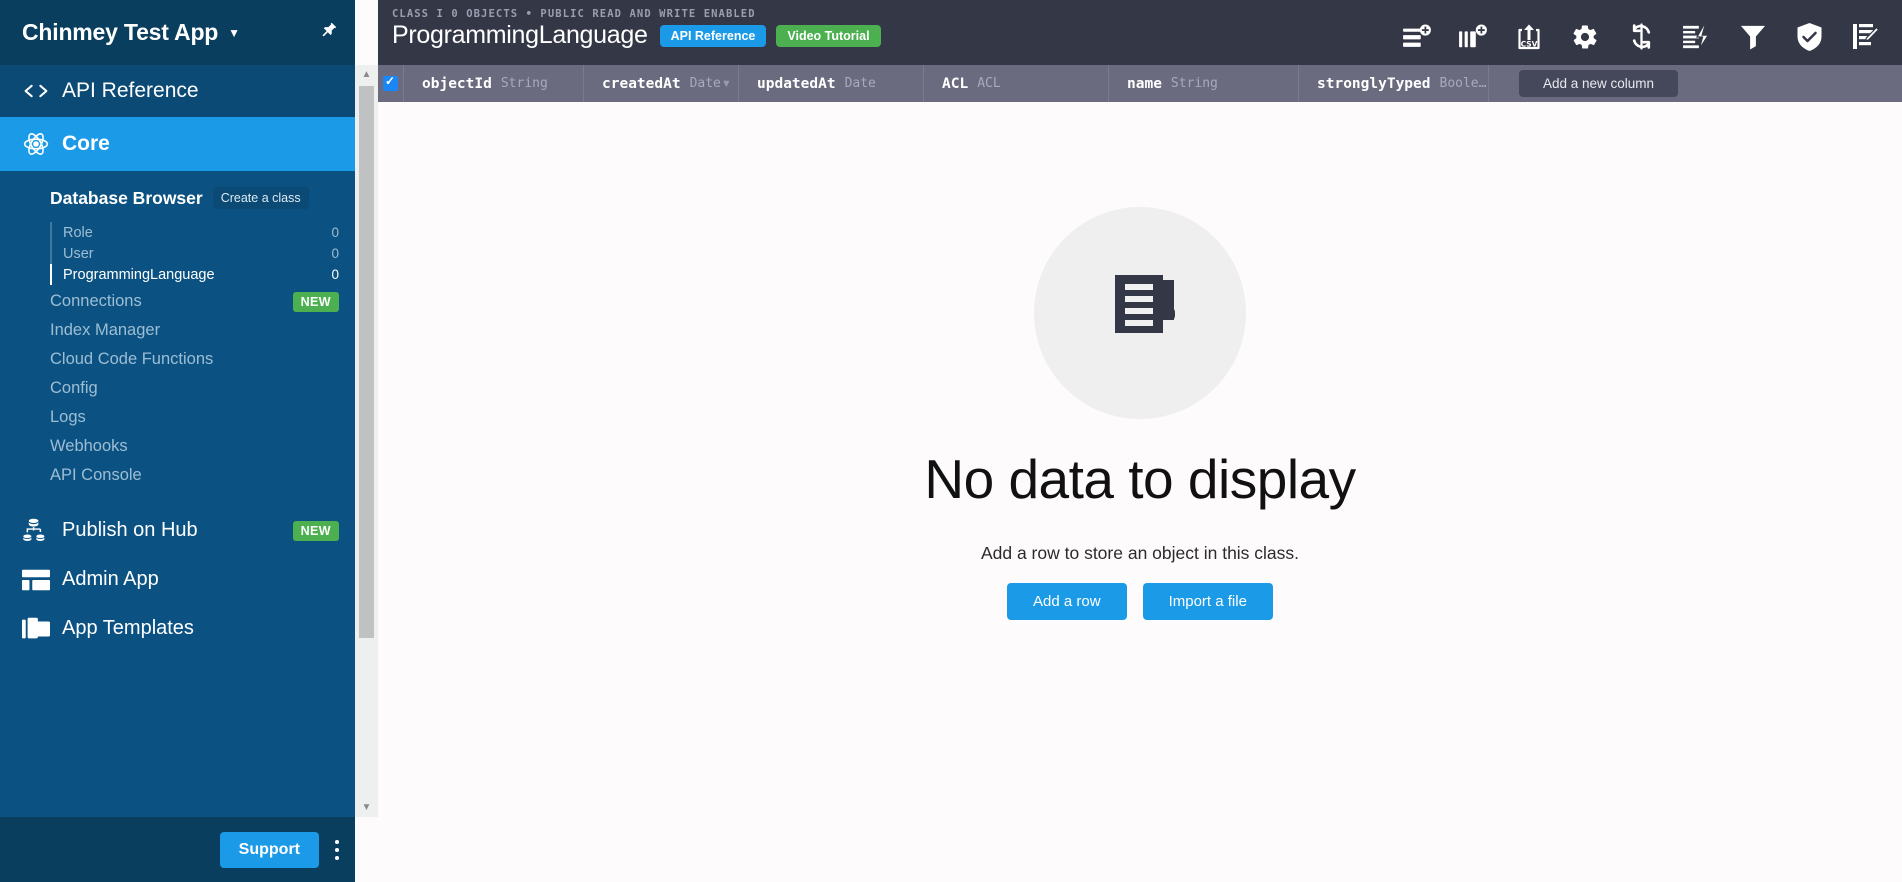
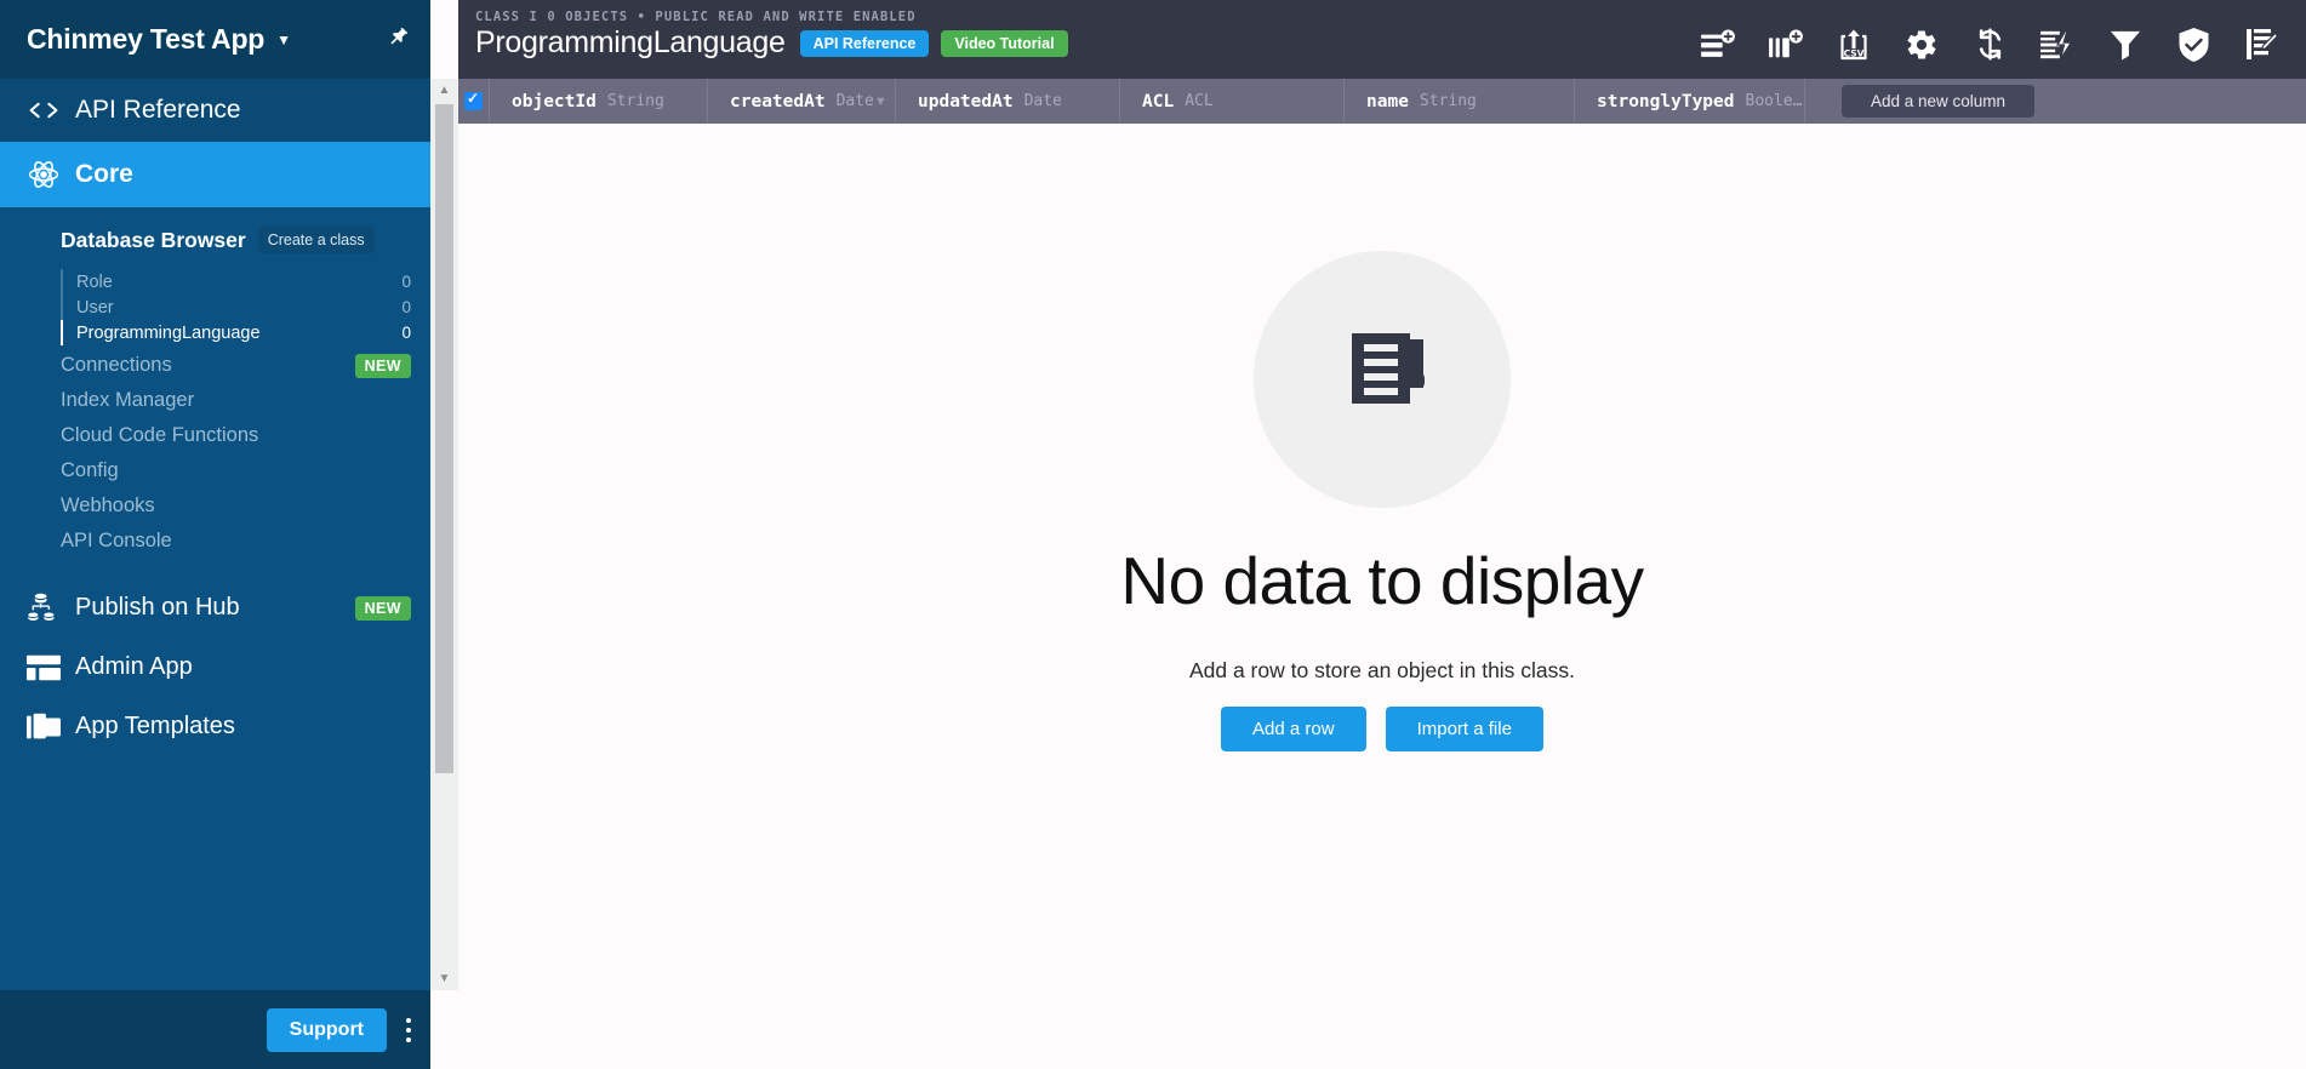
  Chinmey Test App
  ▼
  API Reference
  Core
  Database Browser
  Create a class
  Role
  0
  User
  0
  ProgrammingLanguage
  0
  Connections
  NEW
  Index Manager
  Cloud Code Functions
  Config
- Logs
  Webhooks
  API Console
  Publish on Hub
  NEW
  Admin App
  App Templates
  Support
  ▲
  ▼
  CLASS I 0 OBJECTS • PUBLIC READ AND WRITE ENABLED
  ProgrammingLanguage
  API Reference
  Video Tutorial
  CSV
  objectId
  String
  createdAt
  Date
  ▼
  updatedAt
  Date
  ACL
  ACL
  name
  String
  stronglyTyped
  Boole…
  Add a new column
  No data to display
  Add a row to store an object in this class.
  Add a row
  Import a file
